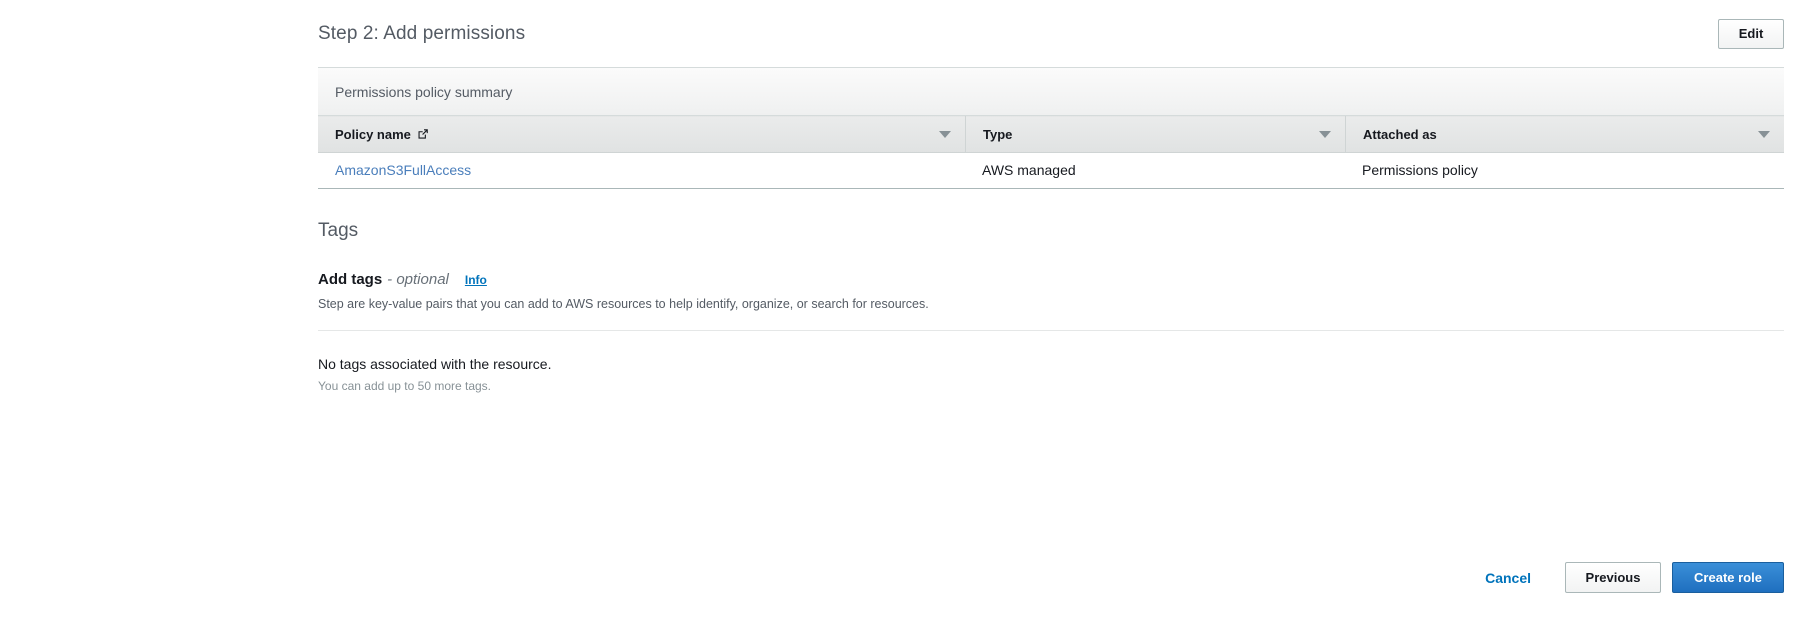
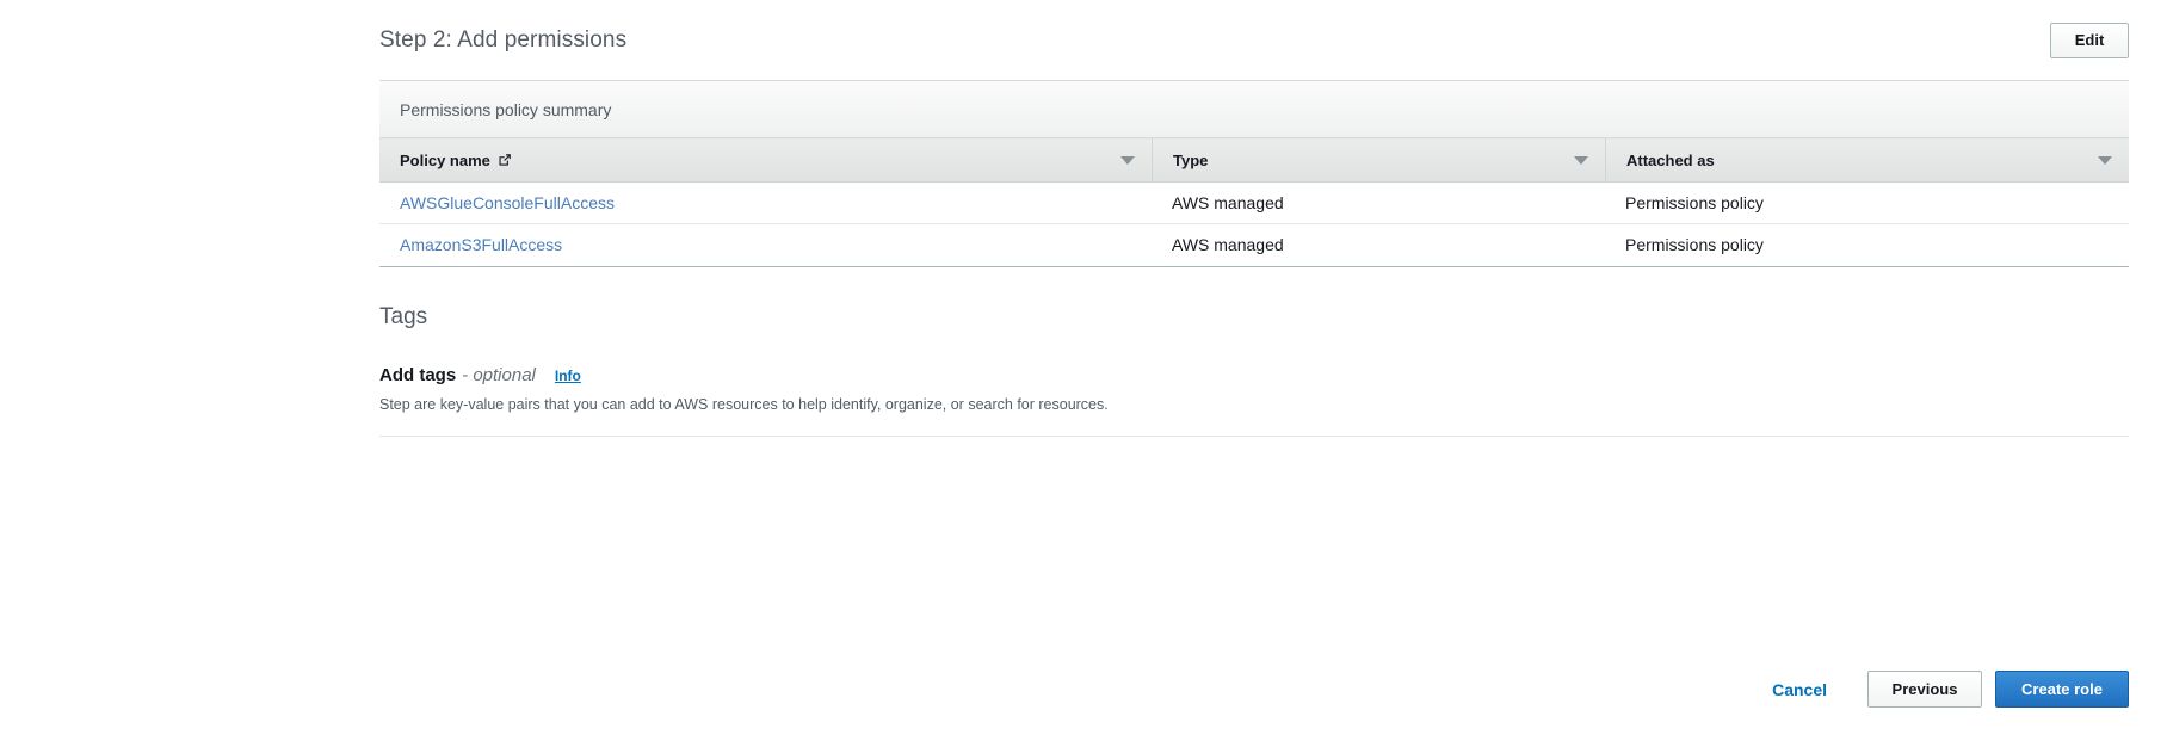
  Step 2: Add permissions
  Edit
  Permissions policy summary
  Policy name	Type	Attached as
+ AWSGlueConsoleFullAccess	AWS managed	Permissions policy
  AmazonS3FullAccess	AWS managed	Permissions policy
  Tags
  Add tags
  - optional
  Info
  Step are key-value pairs that you can add to AWS resources to help identify, organize, or search for resources.
- No tags associated with the resource.
- You can add up to 50 more tags.
  Cancel
  Previous
  Create role
